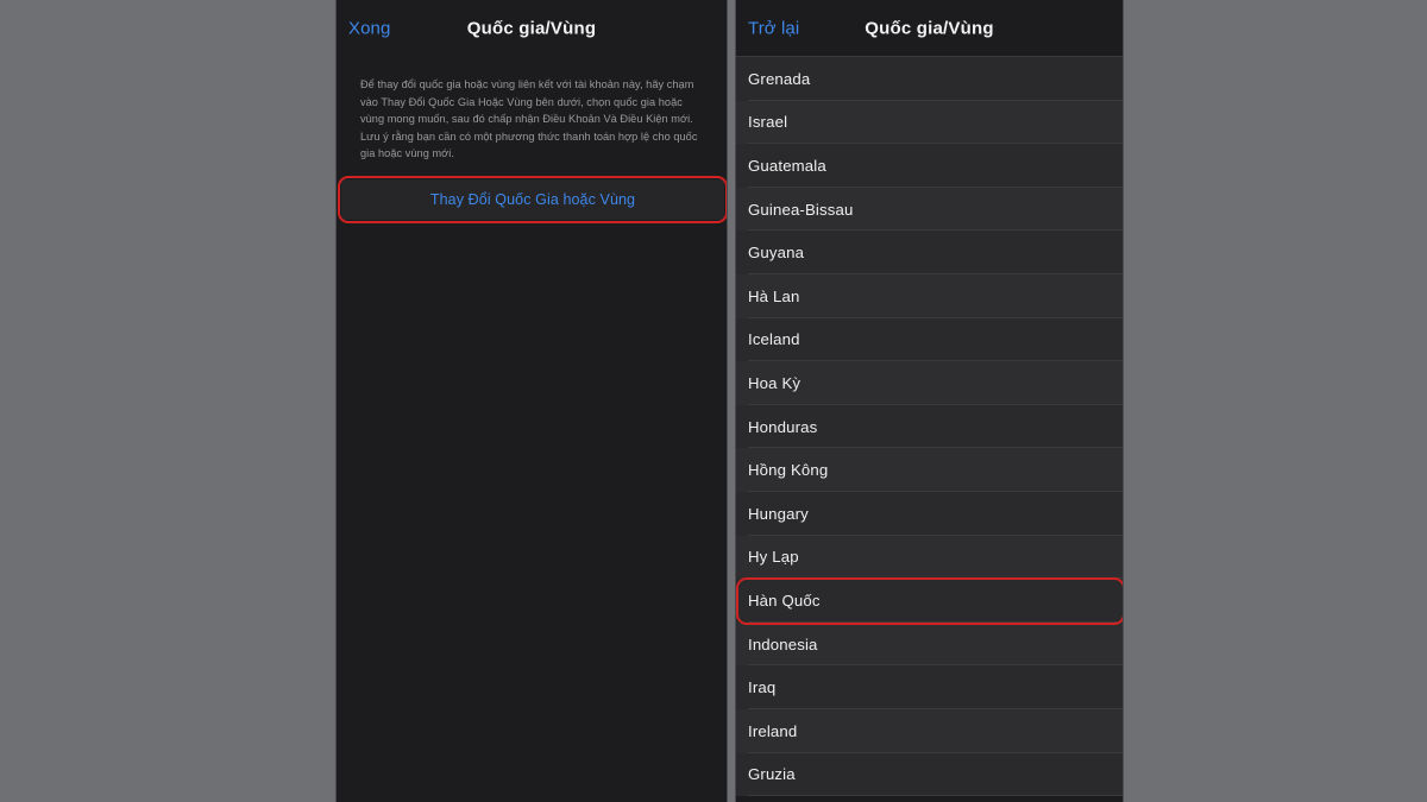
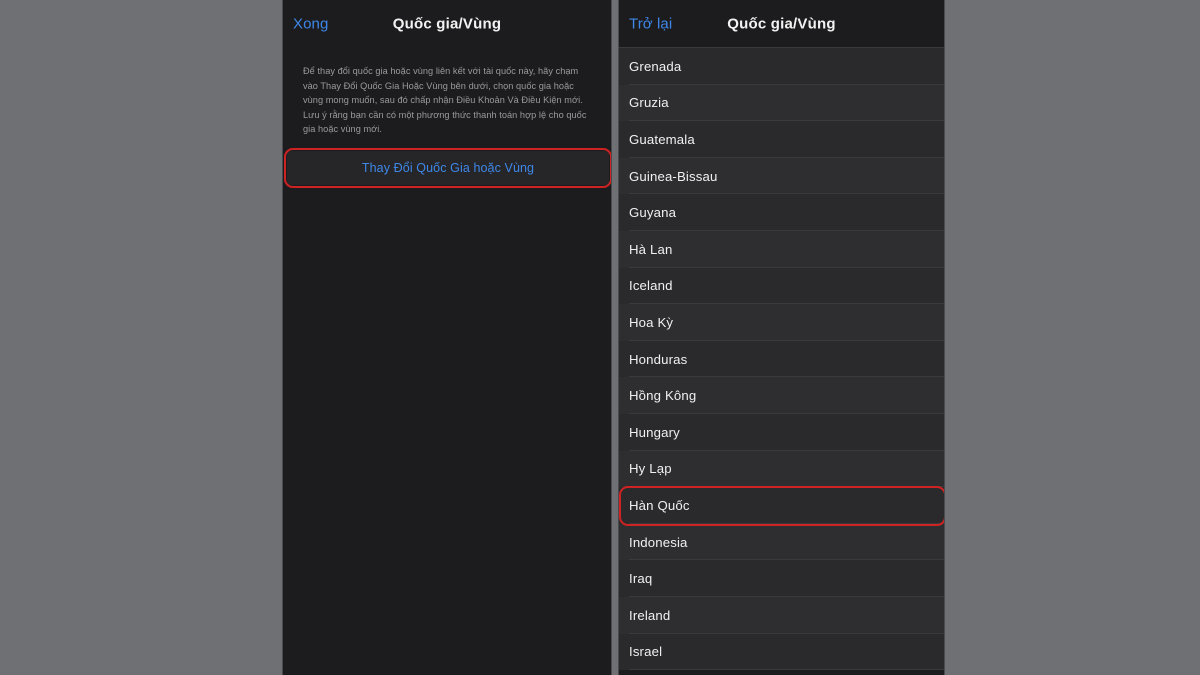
  Xong
  Quốc gia/Vùng
- Để thay đổi quốc gia hoặc vùng liên kết với tài khoản này, hãy chạm vào Thay Đổi Quốc Gia Hoặc Vùng bên dưới, chọn quốc gia hoặc vùng mong muốn, sau đó chấp nhận Điều Khoản Và Điều Kiện mới. Lưu ý rằng bạn cần có một phương thức thanh toán hợp lệ cho quốc gia hoặc vùng mới.
+ Để thay đổi quốc gia hoặc vùng liên kết với tài quốc này, hãy chạm vào Thay Đổi Quốc Gia Hoặc Vùng bên dưới, chọn quốc gia hoặc vùng mong muốn, sau đó chấp nhận Điều Khoản Và Điều Kiện mới. Lưu ý rằng bạn cần có một phương thức thanh toán hợp lệ cho quốc gia hoặc vùng mới.
  Thay Đổi Quốc Gia hoặc Vùng
  Trở lại
  Quốc gia/Vùng
  Grenada
- Israel
+ Gruzia
  Guatemala
  Guinea-Bissau
  Guyana
  Hà Lan
  Iceland
  Hoa Kỳ
  Honduras
  Hồng Kông
  Hungary
  Hy Lạp
  Hàn Quốc
  Indonesia
  Iraq
  Ireland
- Gruzia
+ Israel
